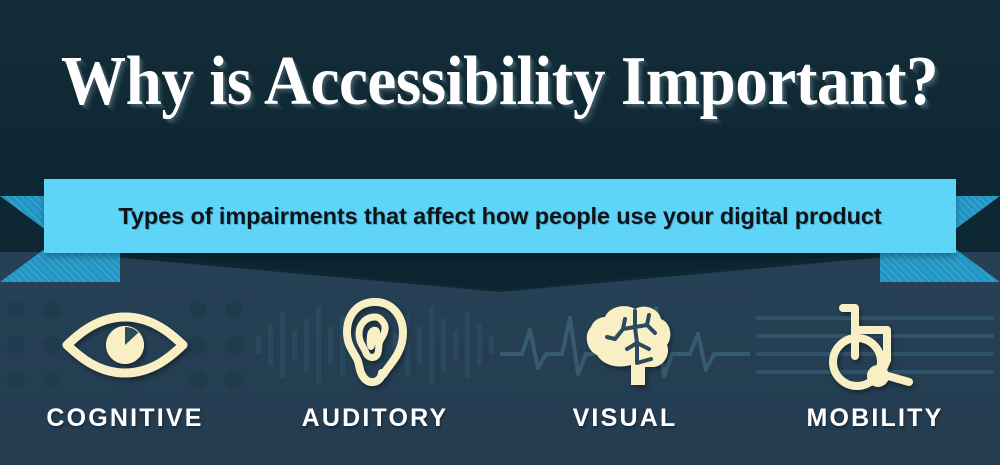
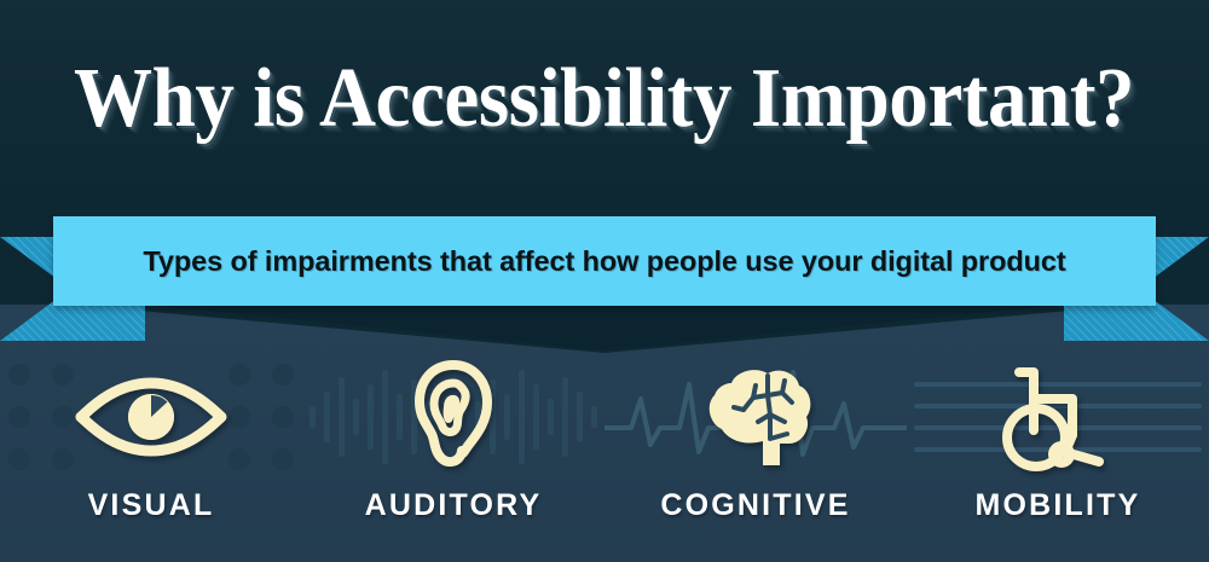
  Why is Accessibility Important?
  Types of impairments that affect how people use your digital product
- COGNITIVE
+ VISUAL
  AUDITORY
- VISUAL
+ COGNITIVE
  MOBILITY
